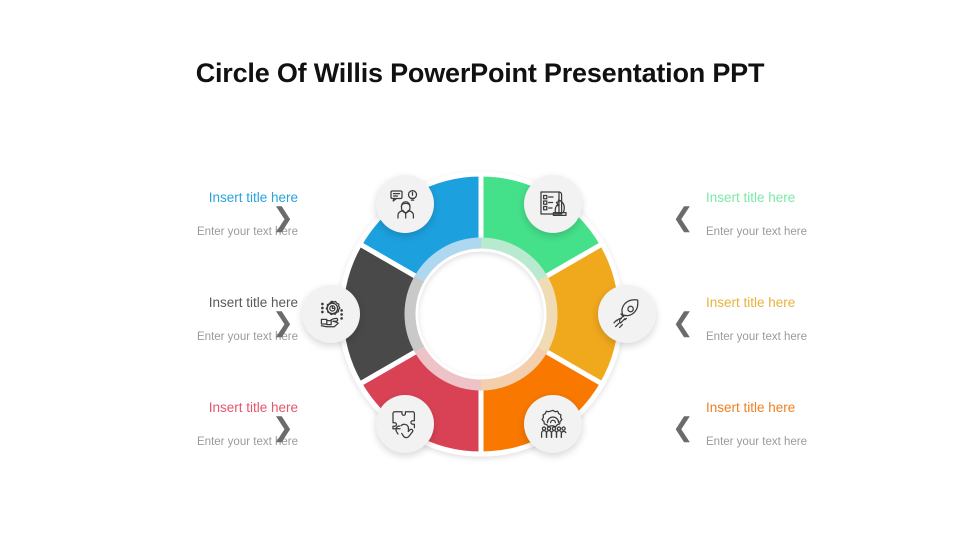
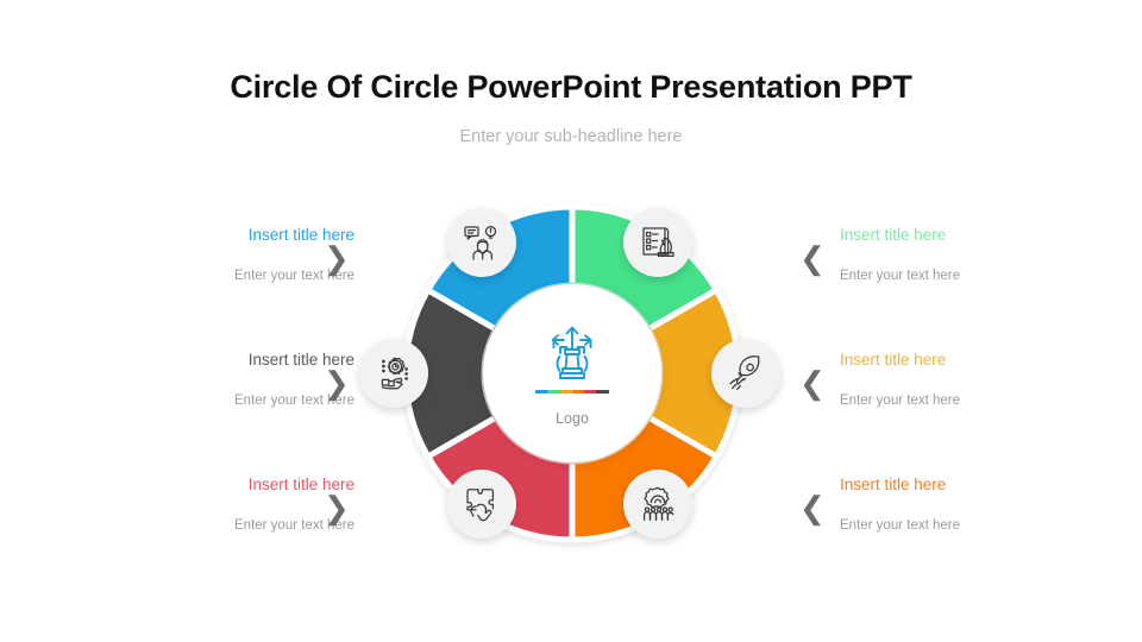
- Circle Of Willis PowerPoint Presentation PPT
+ Circle Of Circle PowerPoint Presentation PPT
+ Enter your sub-headline here
  Insert title here
  Enter your text here
  ❯
  Insert title here
  Enter your text here
  ❯
  Insert title here
  Enter your text here
  ❯
  Insert title here
  Enter your text here
  ❮
  Insert title here
  Enter your text here
  ❮
  Insert title here
  Enter your text here
  ❮
+ Logo
